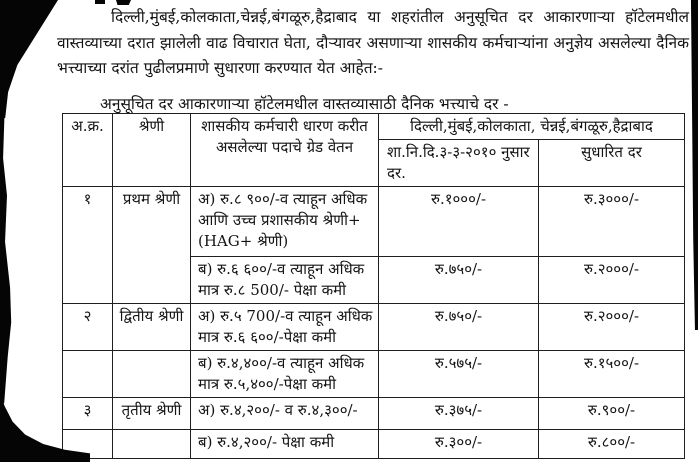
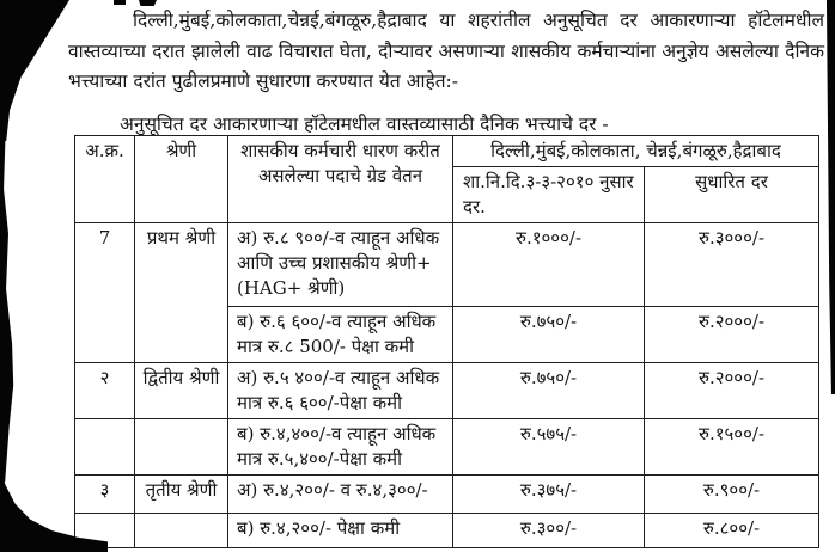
  दिल्ली,मुंबई,कोलकाता,चेन्नई,बंगळूरु,हैद्राबाद या शहरांतील अनुसूचित दर आकारणाऱ्या हॉटेलमधील वास्तव्याच्या दरात झालेली वाढ विचारात घेता, दौऱ्यावर असणाऱ्या शासकीय कर्मचाऱ्यांना अनुज्ञेय असलेल्या दैनिक भत्त्याच्या दरांत पुढीलप्रमाणे सुधारणा करण्यात येत आहेत:-
  अनुसूचित दर आकारणाऱ्या हॉटेलमधील वास्तव्यासाठी दैनिक भत्त्याचे दर -
  अ.क्र.	श्रेणी	शासकीय कर्मचारी धारण करीत असलेल्या पदाचे ग्रेड वेतन	दिल्ली,मुंबई,कोलकाता, चेन्नई,बंगळूरु,हैद्राबाद
  शा.नि.दि.३-३-२०१० नुसार दर.	सुधारित दर
- १	प्रथम श्रेणी	अ) रु.८ ९००/-व त्याहून अधिक आणि उच्च प्रशासकीय श्रेणी+(HAG+ श्रेणी)	रु.१०००/-	रु.३०००/-
+ 7	प्रथम श्रेणी	अ) रु.८ ९००/-व त्याहून अधिक आणि उच्च प्रशासकीय श्रेणी+(HAG+ श्रेणी)	रु.१०००/-	रु.३०००/-
  ब) रु.६ ६००/-व त्याहून अधिक मात्र रु.८ 500/- पेक्षा कमी	रु.७५०/-	रु.२०००/-
- २	द्वितीय श्रेणी	अ) रु.५ 700/-व त्याहून अधिक मात्र रु.६ ६००/-पेक्षा कमी	रु.७५०/-	रु.२०००/-
+ २	द्वितीय श्रेणी	अ) रु.५ ४००/-व त्याहून अधिक मात्र रु.६ ६००/-पेक्षा कमी	रु.७५०/-	रु.२०००/-
  		ब) रु.४,४००/-व त्याहून अधिक मात्र रु.५,४००/-पेक्षा कमी	रु.५७५/-	रु.१५००/-
  ३	तृतीय श्रेणी	अ) रु.४,२००/- व रु.४,३००/-	रु.३७५/-	रु.९००/-
  		ब) रु.४,२००/- पेक्षा कमी	रु.३००/-	रु.८००/-
